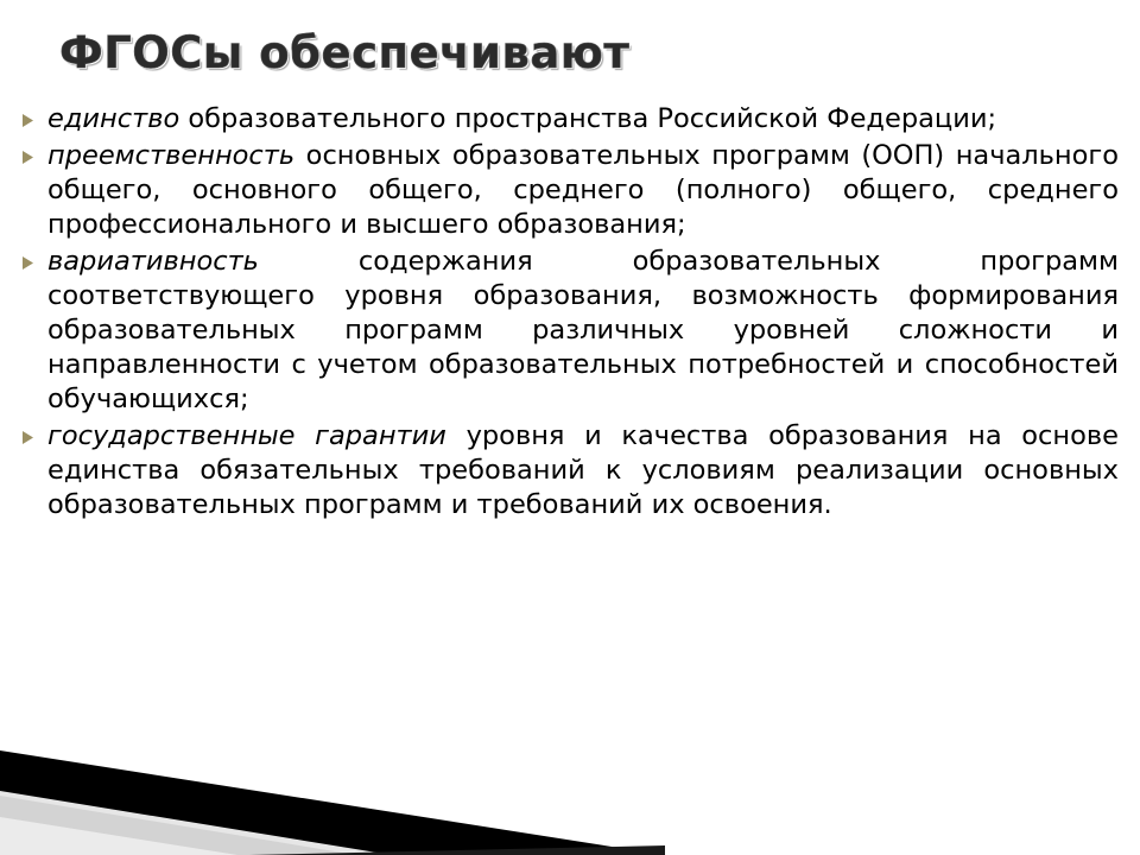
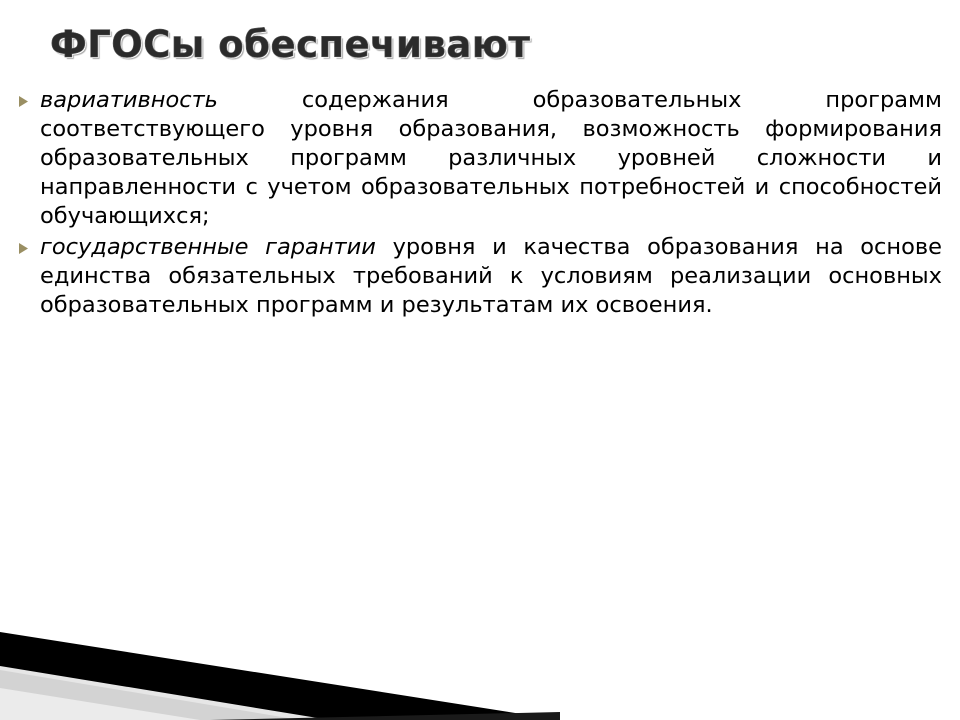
  ФГОСы обеспечивают
- единство образовательного пространства Российской Федерации;
- преемственность основных образовательных программ (ООП) начального общего, основного общего, среднего (полного) общего, среднего профессионального и высшего образования;
  вариативность содержания образовательных программ соответствующего уровня образования, возможность формирования образовательных программ различных уровней сложности и направленности с учетом образовательных потребностей и способностей обучающихся;
- государственные гарантии уровня и качества образования на основе единства обязательных требований к условиям реализации основных образовательных программ и требований их освоения.
+ государственные гарантии уровня и качества образования на основе единства обязательных требований к условиям реализации основных образовательных программ и результатам их освоения.
